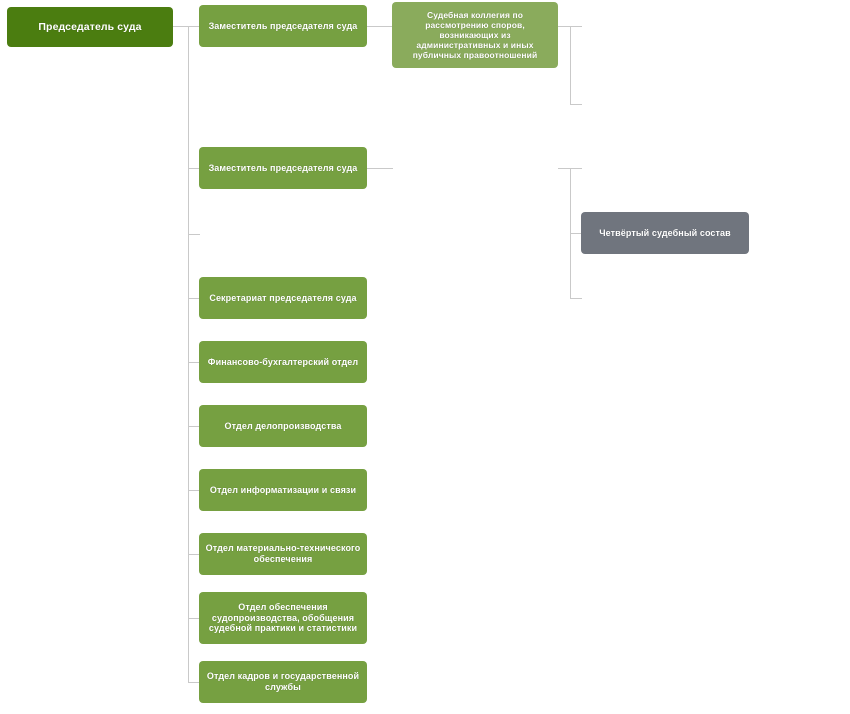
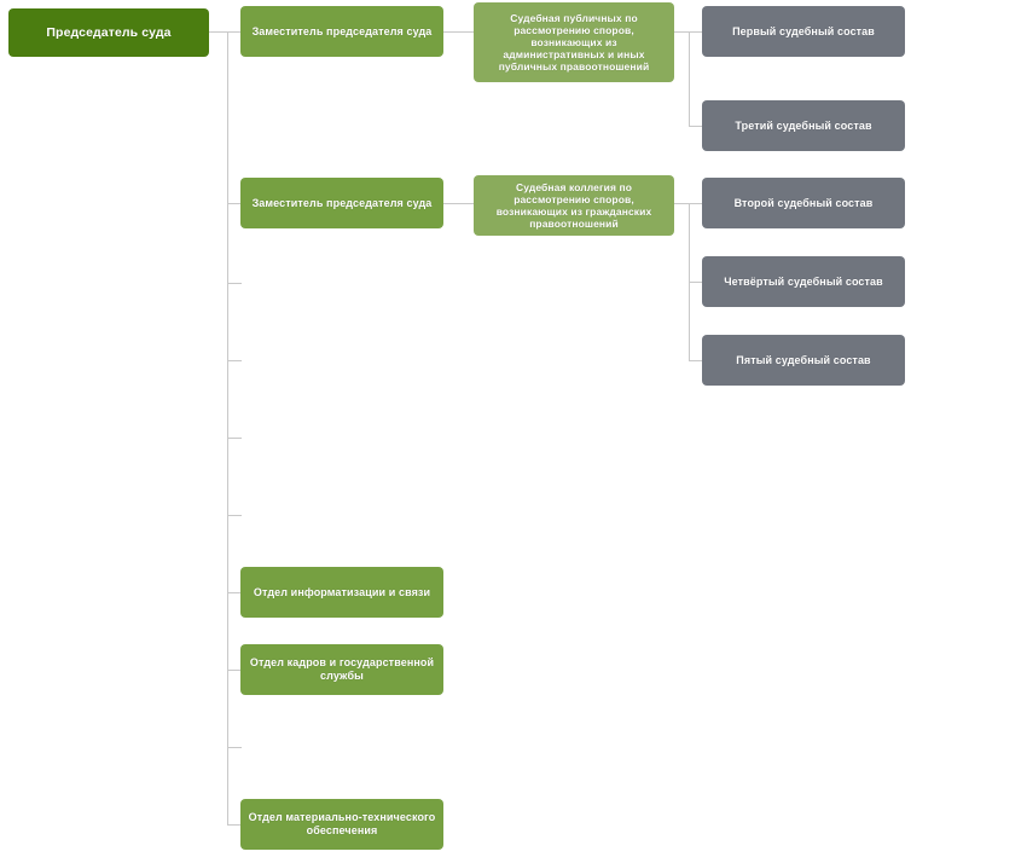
  Председатель суда
  Заместитель председателя суда
  Заместитель председателя суда
- Секретариат председателя суда
- Финансово-бухгалтерский отдел
- Отдел делопроизводства
  Отдел информатизации и связи
- Отдел материально-технического обеспечения
+ Отдел кадров и государственной службы
- Отдел обеспечения судопроизводства, обобщения судебной практики и статистики
- Отдел кадров и государственной службы
+ Отдел материально-технического обеспечения
- Судебная коллегия по рассмотрению споров, возникающих из административных и иных публичных правоотношений
+ Судебная публичных по рассмотрению споров, возникающих из административных и иных публичных правоотношений
+ Судебная коллегия по рассмотрению споров, возникающих из гражданских правоотношений
+ Первый судебный состав
+ Третий судебный состав
+ Второй судебный состав
  Четвёртый судебный состав
+ Пятый судебный состав
